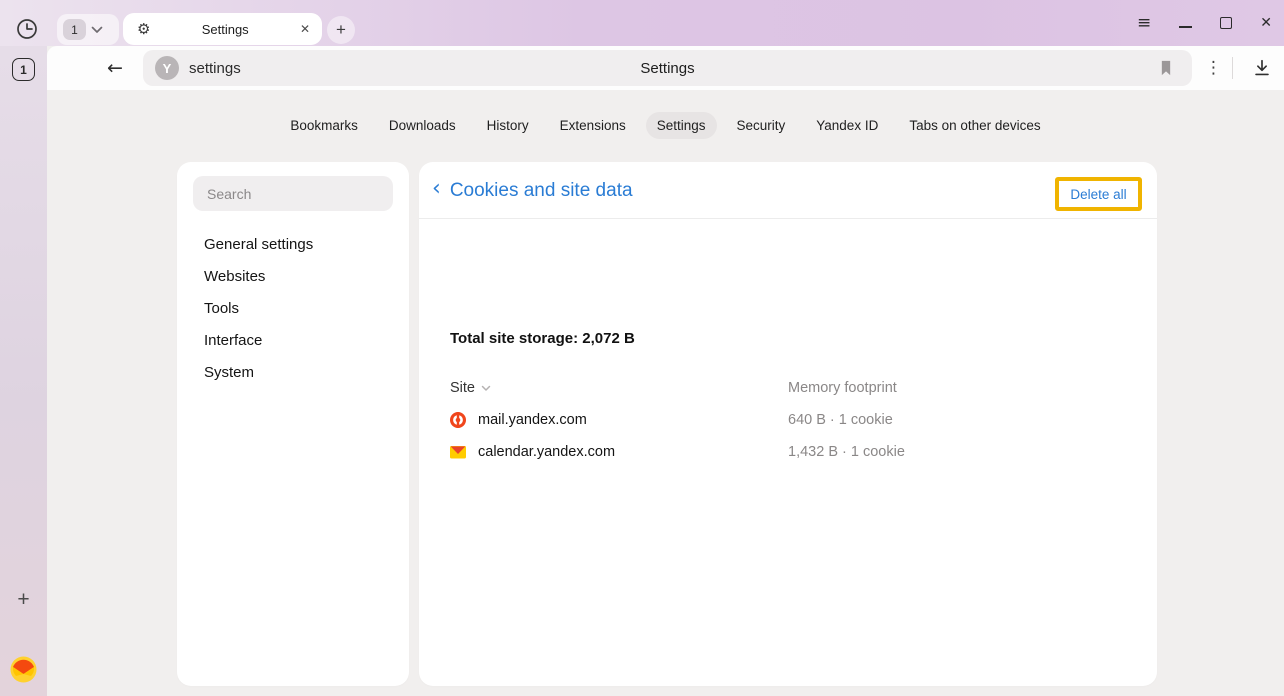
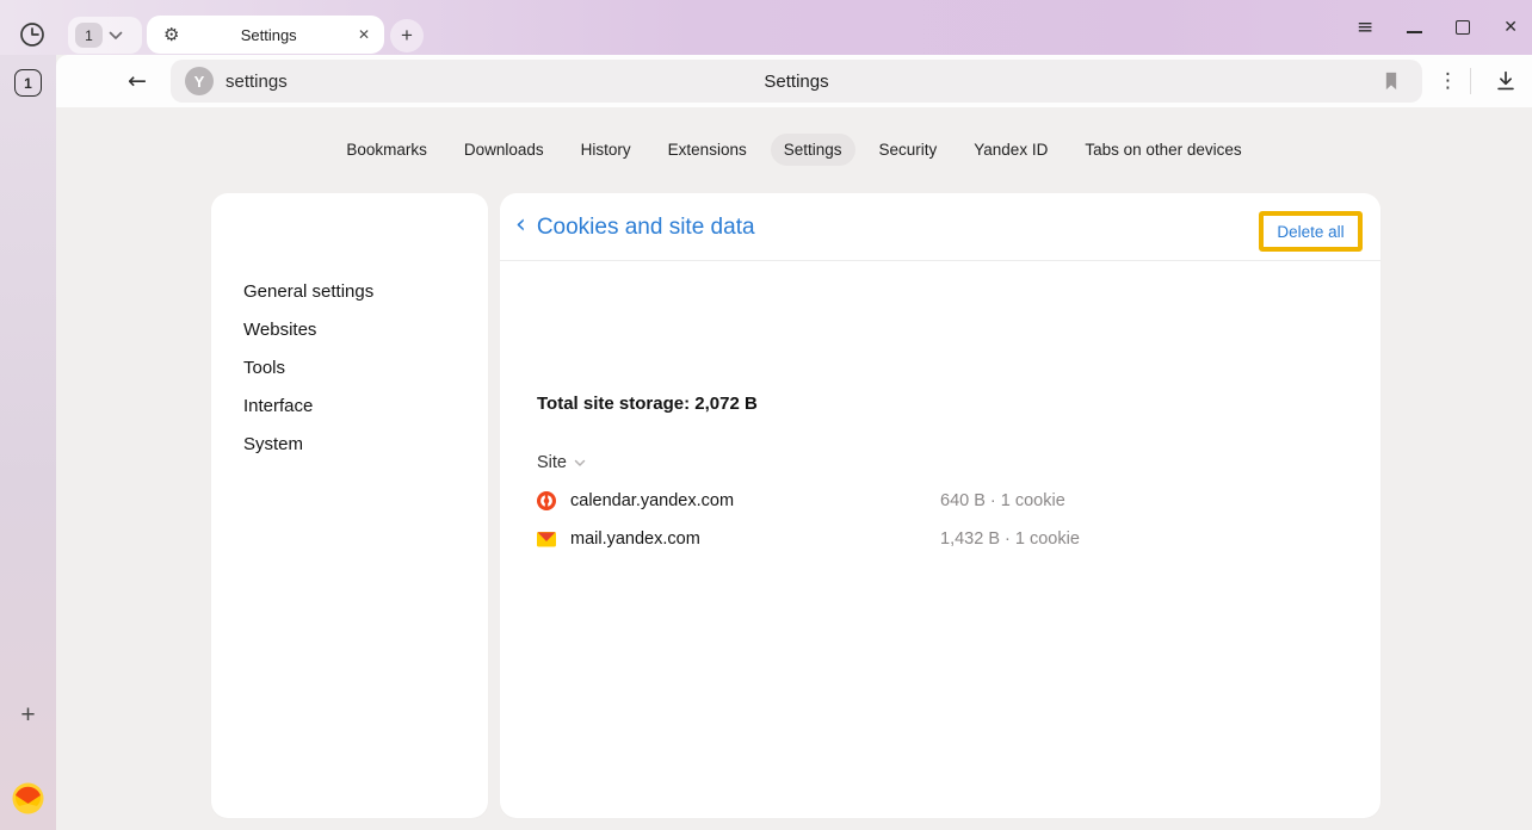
  1
  ⚙
  Settings
  ✕
  +
  ≡
  ✕
  1
  +
  ←
  Y
  settings
  Settings
  ⋮
  Bookmarks
  Downloads
  History
  Extensions
  Settings
  Security
  Yandex ID
  Tabs on other devices
- Search
  General settings
  Websites
  Tools
  Interface
  System
  ‹
  Cookies and site data
  Delete all
  Total site storage: 2,072 B
  Site
- Memory footprint
- mail.yandex.com
+ calendar.yandex.com
  640 B · 1 cookie
- calendar.yandex.com
+ mail.yandex.com
  1,432 B · 1 cookie
